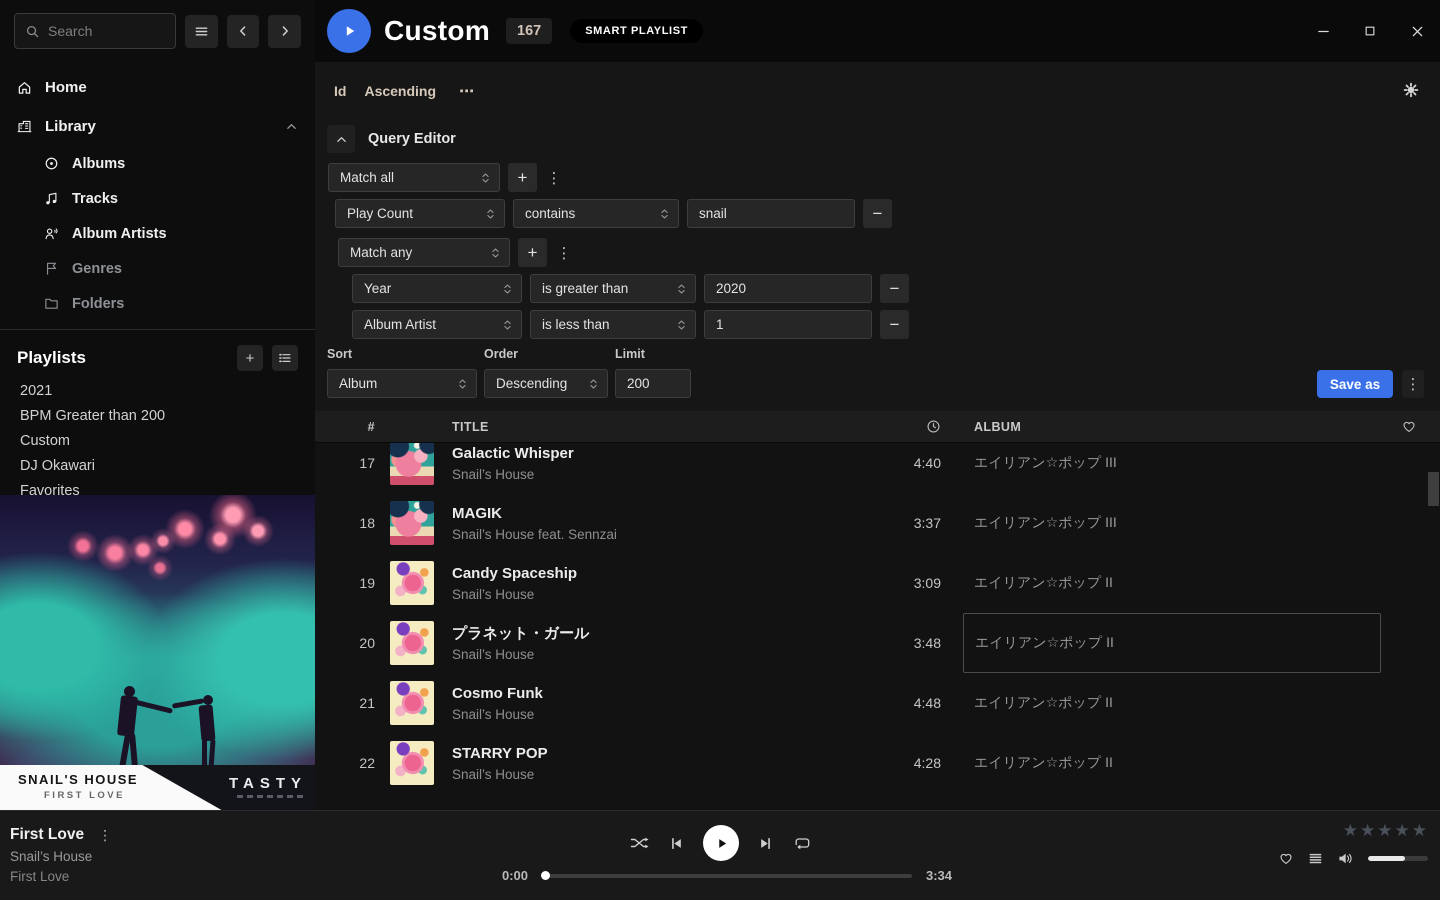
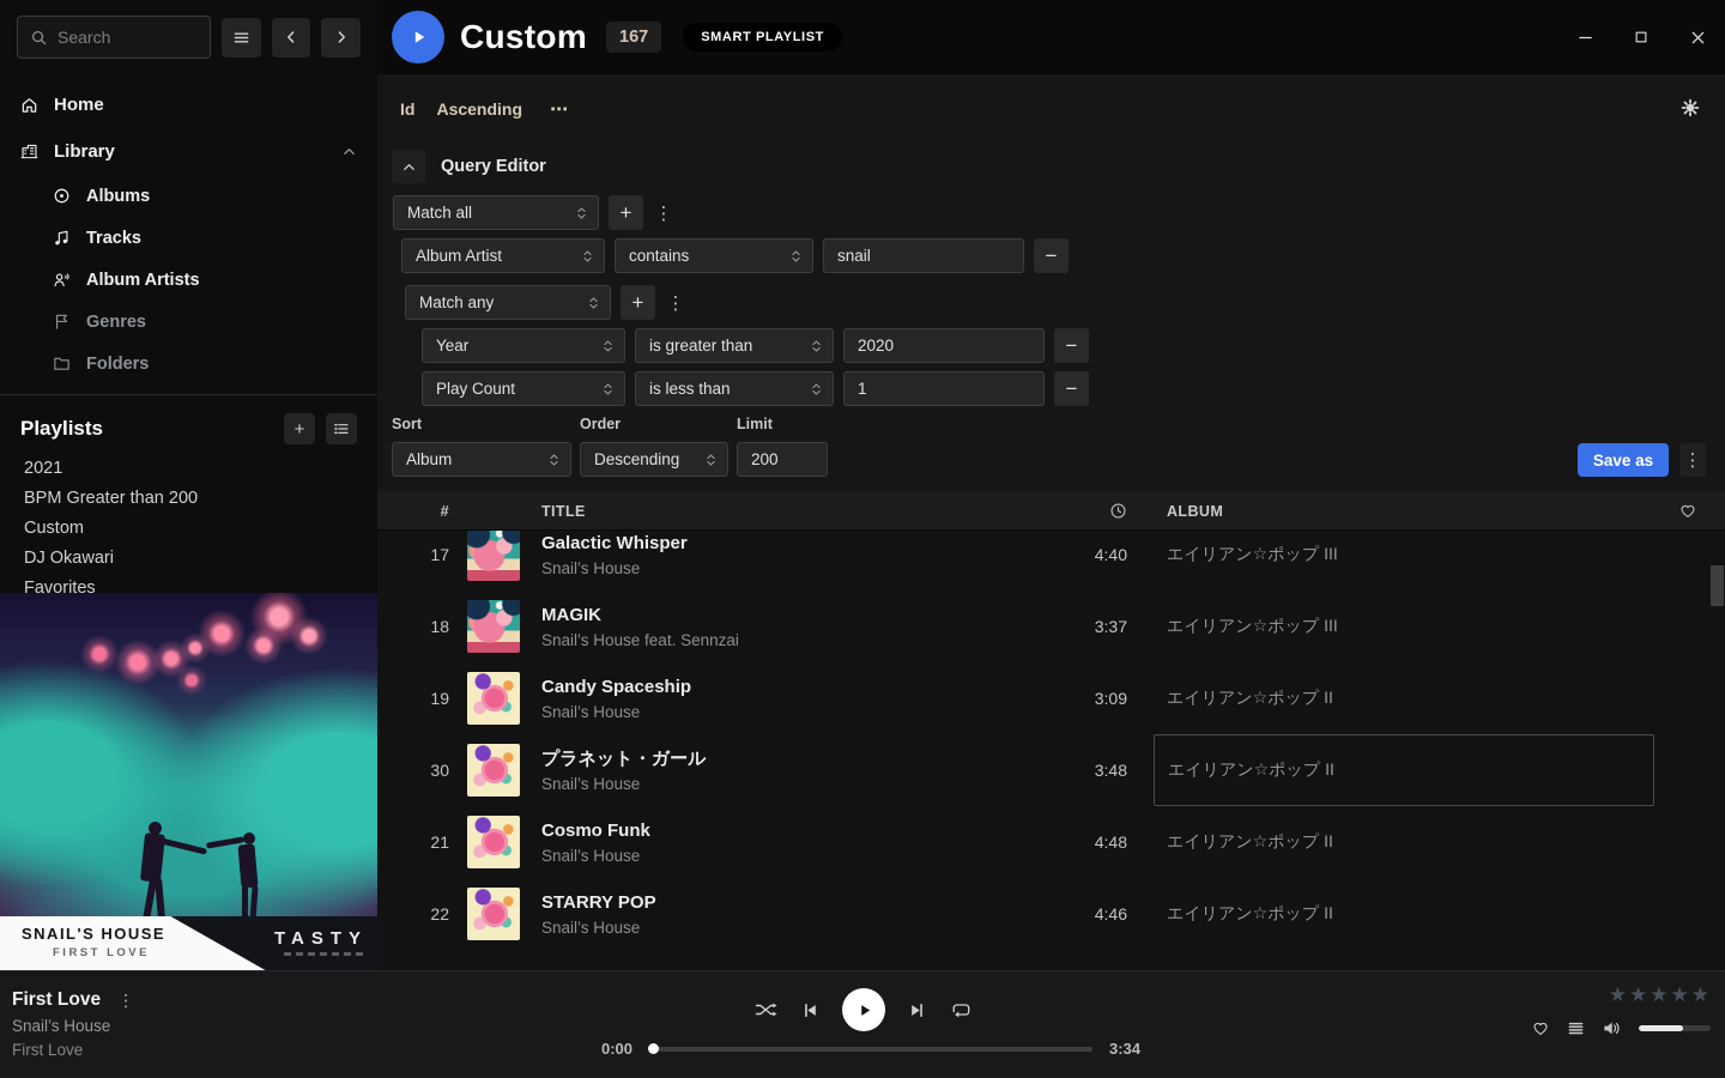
  Search
  Home
  Library
  Albums
  Tracks
  Album Artists
  Genres
  Folders
  Playlists
  +
  2021
  BPM Greater than 200
  Custom
  DJ Okawari
  Favorites
  TASTY
  SNAIL'S HOUSE
  FIRST LOVE
  Custom
  167
  SMART PLAYLIST
  Id
  Ascending
  ⋯
  Query Editor
  Match all
  +
  ⋮
- Play Count
+ Album Artist
  contains
  snail
  −
  Match any
  +
  ⋮
  Year
  is greater than
  2020
  −
- Album Artist
+ Play Count
  is less than
  1
  −
  Sort
  Album
  Order
  Descending
  Limit
  200
  Save as
  ⋮
  #
  TITLE
  ALBUM
  17
  Galactic Whisper
  Snail’s House
  4:40
  エイリアン☆ポップ III
  18
  MAGIK
  Snail’s House feat. Sennzai
  3:37
  エイリアン☆ポップ III
  19
  Candy Spaceship
  Snail’s House
  3:09
  エイリアン☆ポップ II
- 20
+ 30
  プラネット・ガール
  Snail’s House
  3:48
  エイリアン☆ポップ II
  21
  Cosmo Funk
  Snail’s House
  4:48
  エイリアン☆ポップ II
  22
  STARRY POP
  Snail’s House
- 4:28
+ 4:46
  エイリアン☆ポップ II
  First Love
  ⋮
  Snail’s House
  First Love
  ★
  ★
  ★
  ★
  ★
  0:00
  3:34
